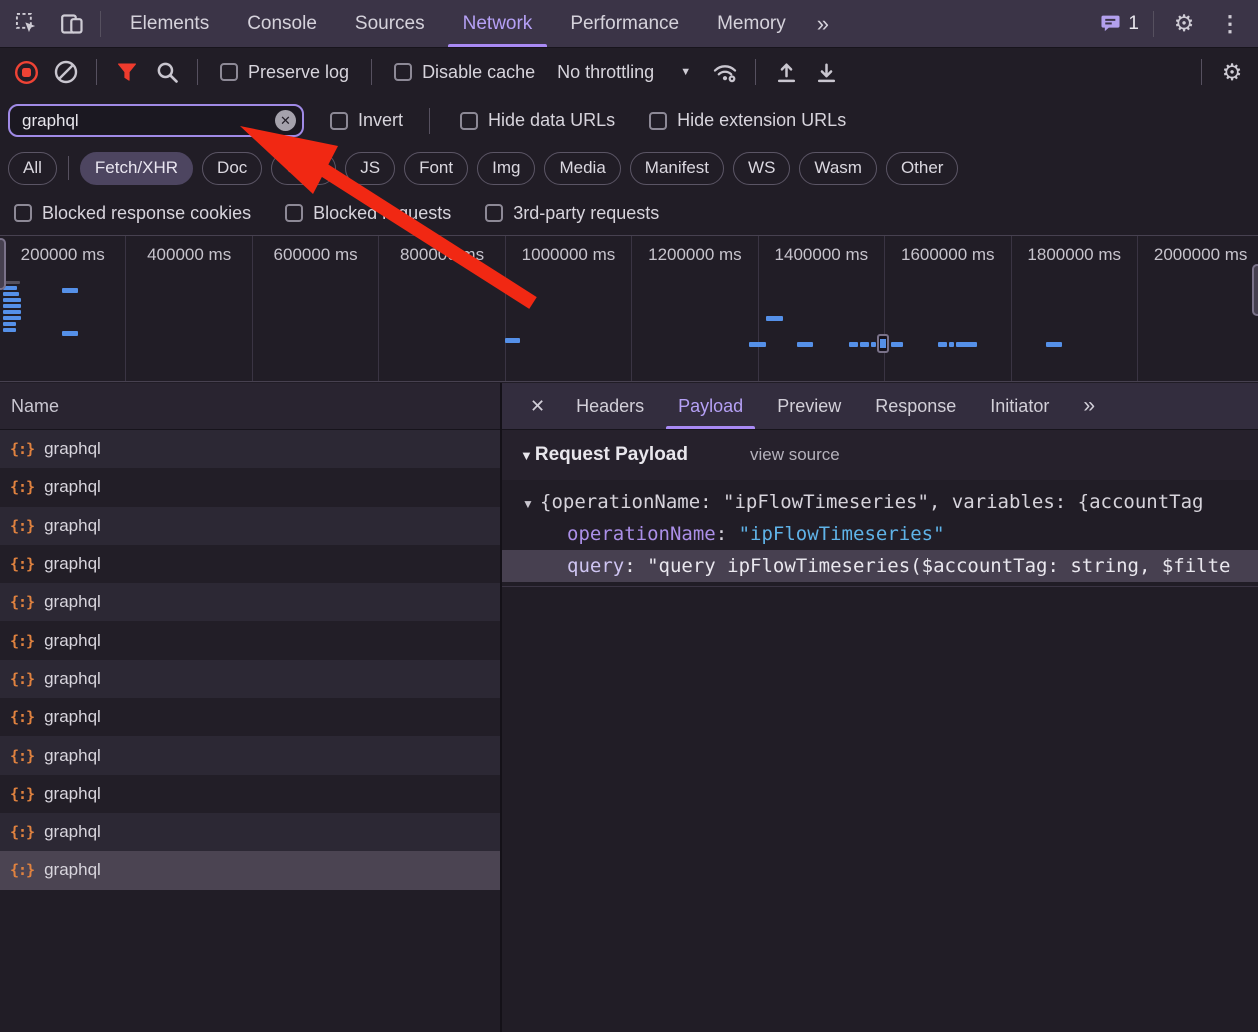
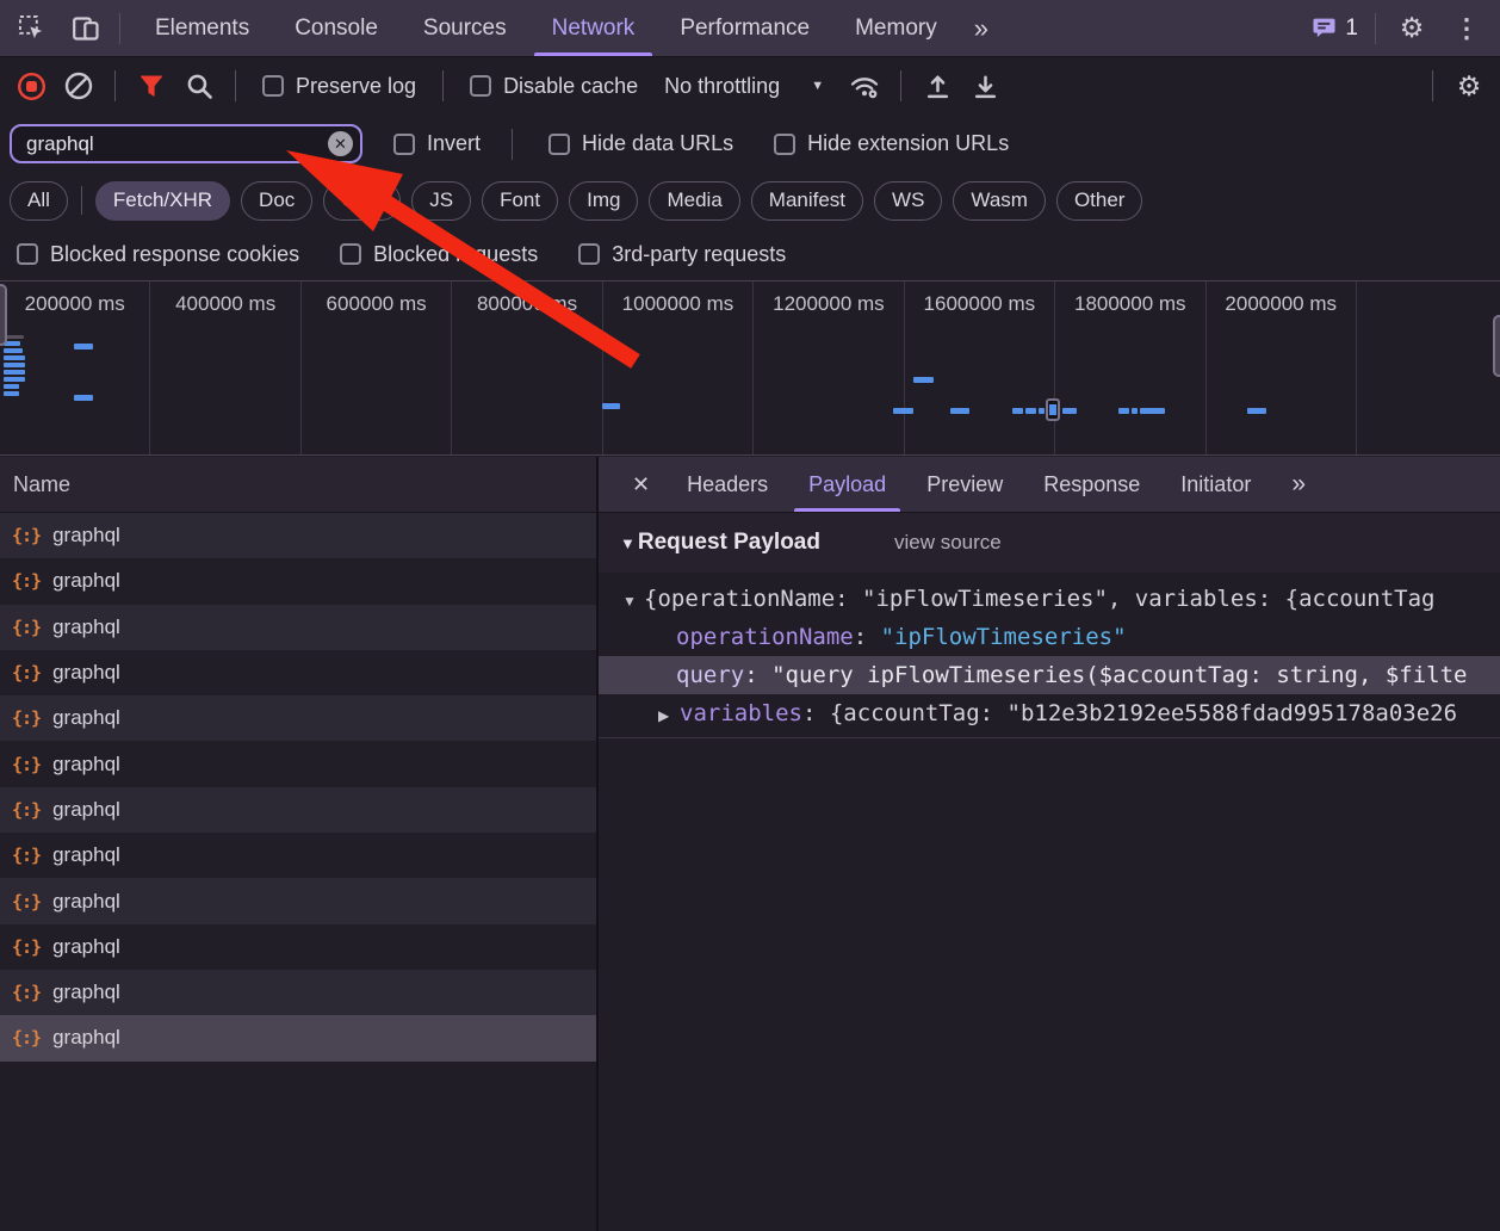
  Elements
  Console
  Sources
  Network
  Performance
  Memory
  »
  1
  ⚙
  ⋮
  Preserve log
  Disable cache
  No throttling
  ▼
  ⚙
  graphql
  ✕
  Invert
  Hide data URLs
  Hide extension URLs
  All
  Fetch/XHR
  Doc
  JS
  Font
  Img
  Media
  Manifest
  WS
  Wasm
  Other
  Blocked response cookies
  Blockeduests
  3rd-party requests
  200000 ms
  400000 ms
  600000 ms
  80000s
  1000000 ms
  1200000 ms
- 1400000 ms
  1600000 ms
  1800000 ms
  2000000 ms
  Name
  {:}
  graphql
  {:}
  graphql
  {:}
  graphql
  {:}
  graphql
  {:}
  graphql
  {:}
  graphql
  {:}
  graphql
  {:}
  graphql
  {:}
  graphql
  {:}
  graphql
  {:}
  graphql
  {:}
  graphql
  ✕
  Headers
  Payload
  Preview
  Response
  Initiator
  »
  ▼
  Request Payload
  view source
  ▼ {operationName: "ipFlowTimeseries", variables: {accountTag
  operationName: "ipFlowTimeseries"
  query: "query ipFlowTimeseries($accountTag: string, $filte
+ ▶ variables: {accountTag: "b12e3b2192ee5588fdad995178a03e26
